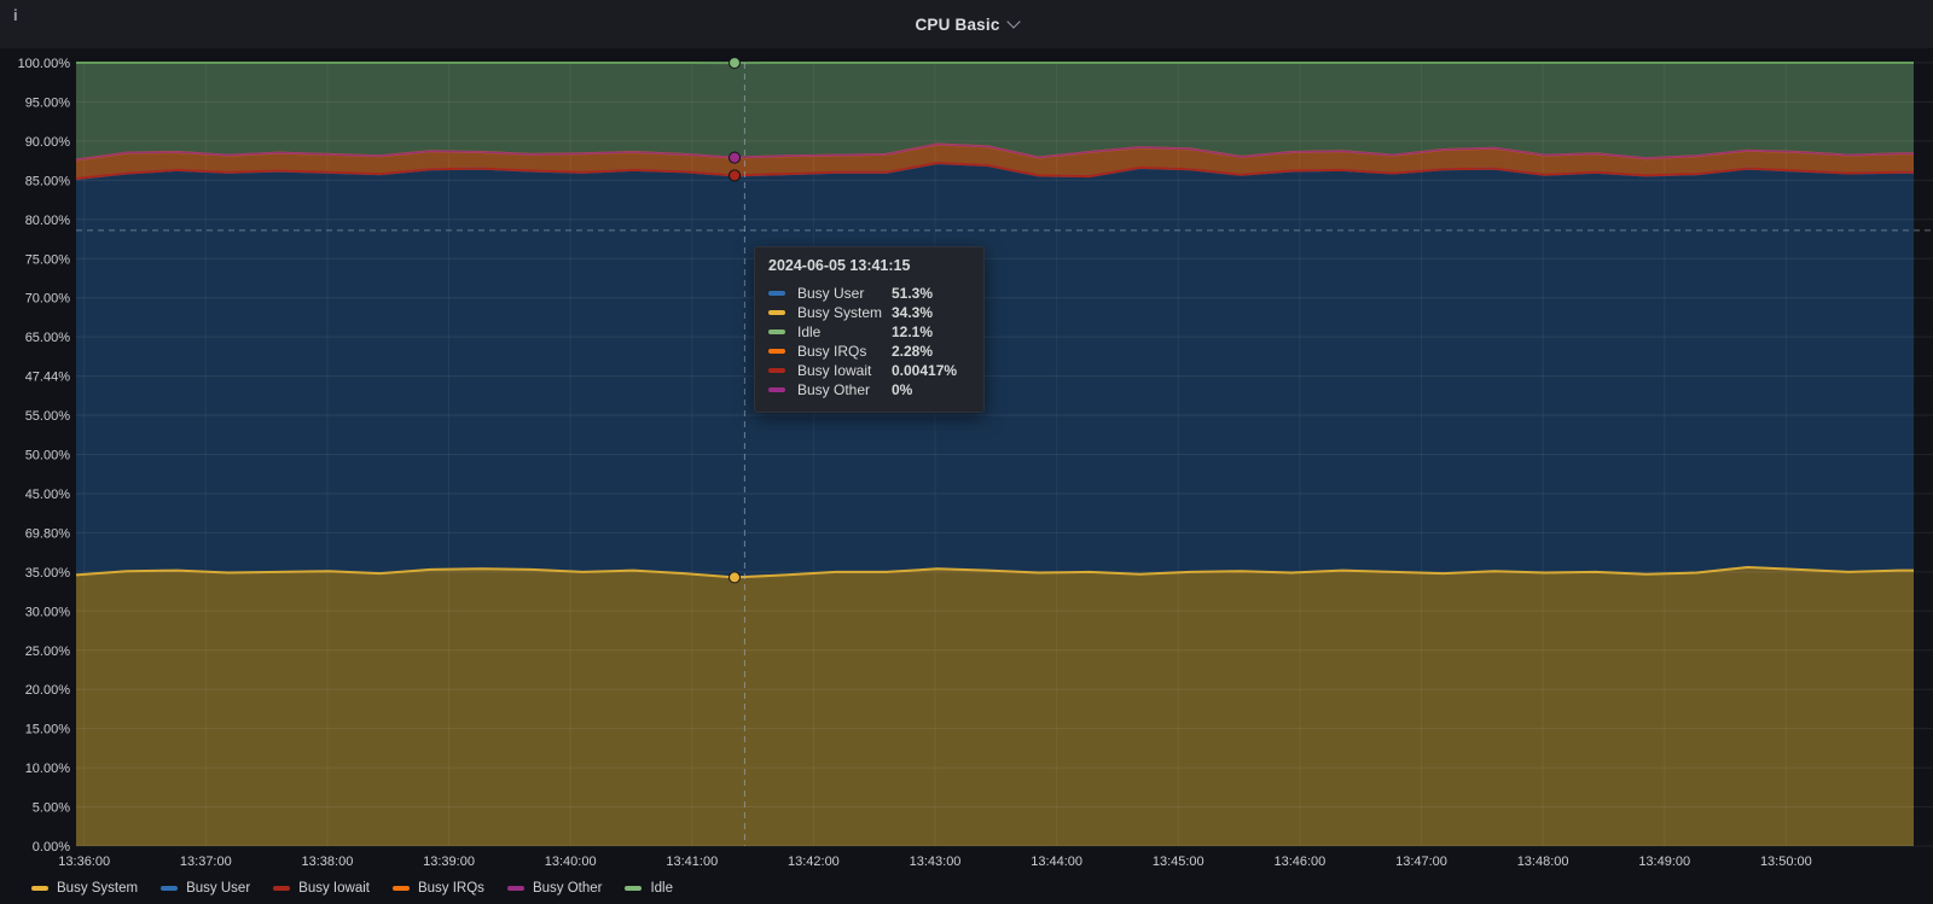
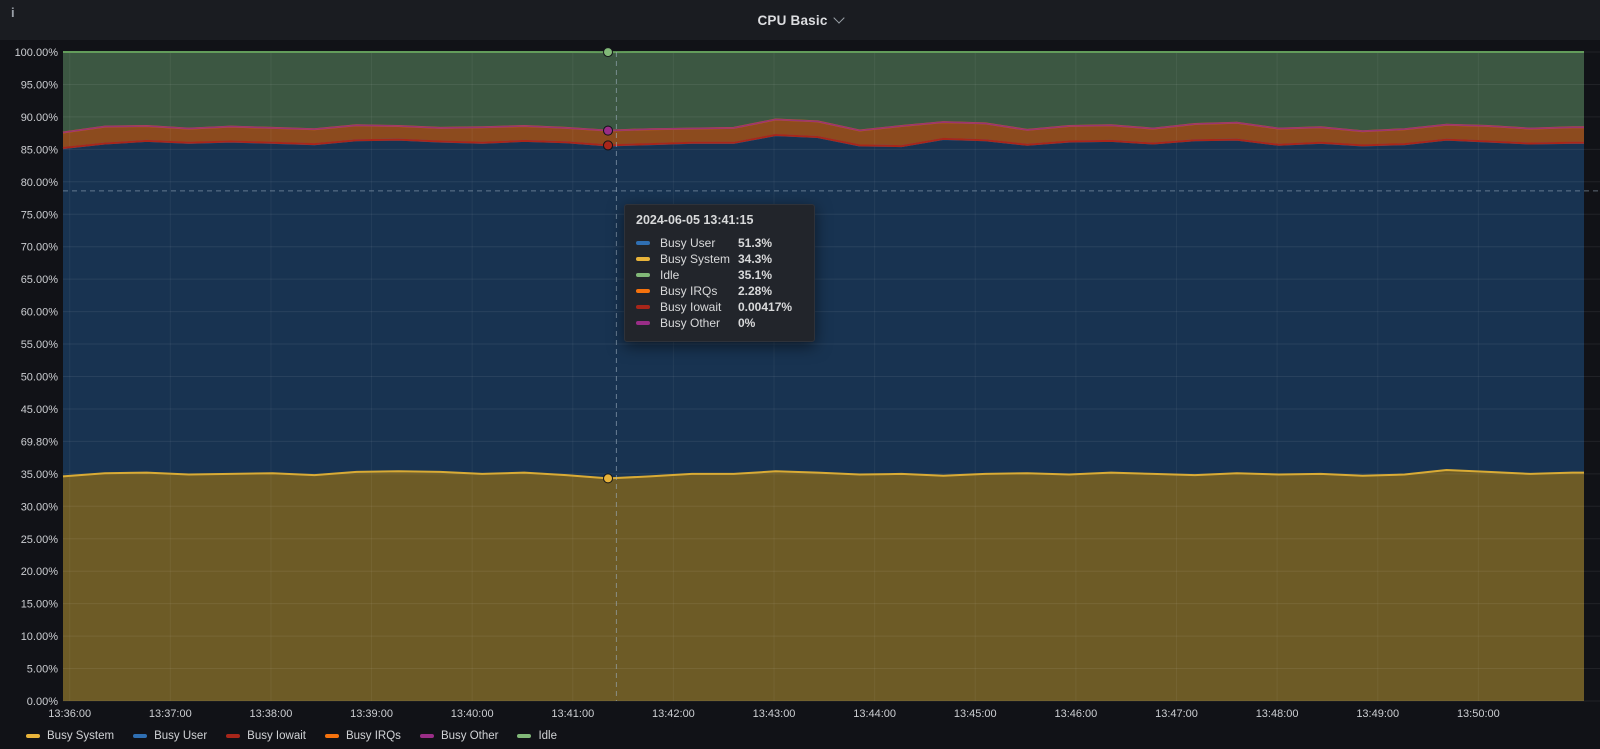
  CPU Basic
  i
  100.00%
  95.00%
  90.00%
  85.00%
  80.00%
  75.00%
  70.00%
  65.00%
- 47.44%
+ 60.00%
  55.00%
  50.00%
  45.00%
  69.80%
  35.00%
  30.00%
  25.00%
  20.00%
  15.00%
  10.00%
  5.00%
  0.00%
  13:36:00
  13:37:00
  13:38:00
  13:39:00
  13:40:00
  13:41:00
  13:42:00
  13:43:00
  13:44:00
  13:45:00
  13:46:00
  13:47:00
  13:48:00
  13:49:00
  13:50:00
  2024-06-05 13:41:15
  Busy User
  51.3%
  Busy System
  34.3%
  Idle
- 12.1%
+ 35.1%
  Busy IRQs
  2.28%
  Busy Iowait
  0.00417%
  Busy Other
  0%
  Busy System
  Busy User
  Busy Iowait
  Busy IRQs
  Busy Other
  Idle
